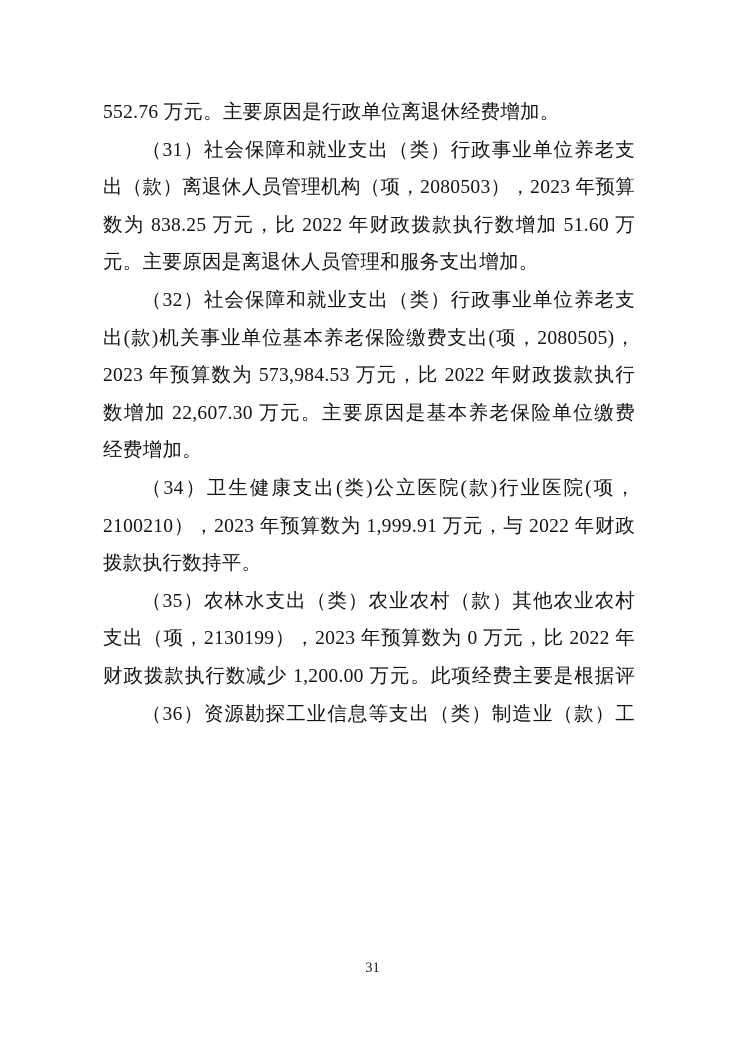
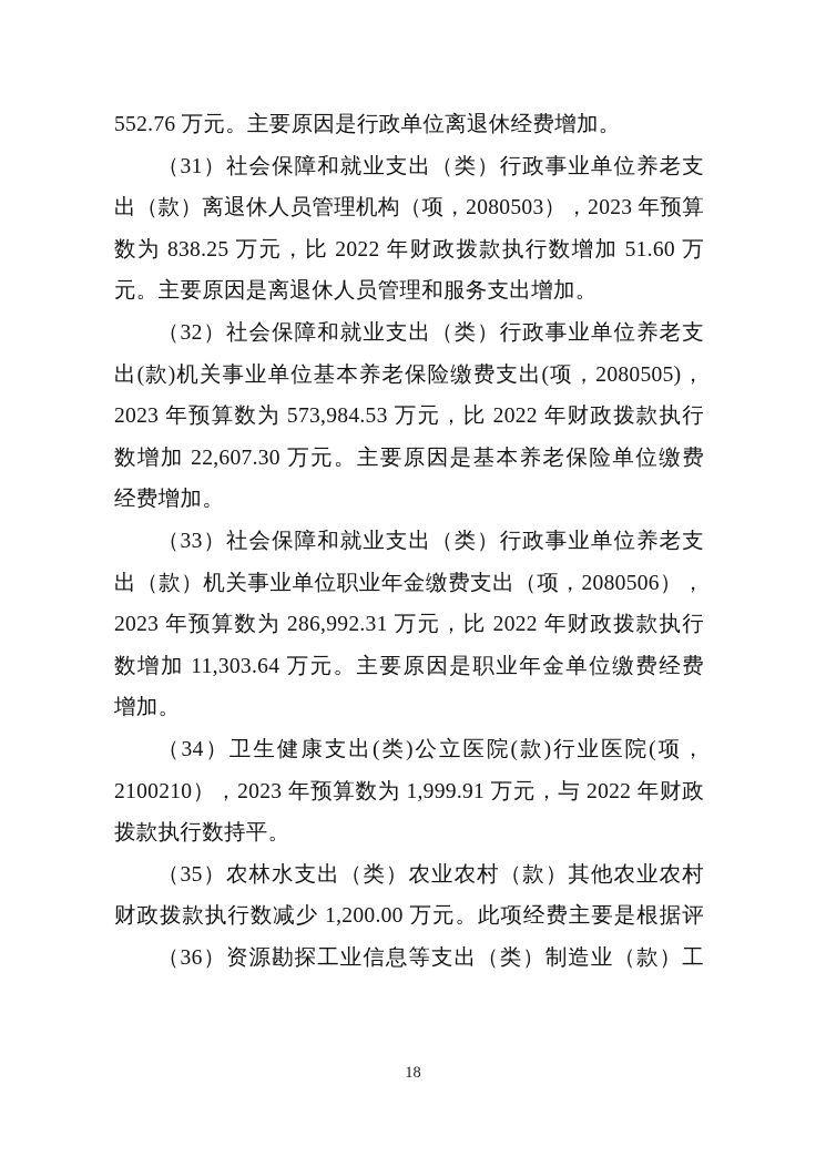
  552.76 万元。主要原因是行政单位离退休经费增加。
  （31）社会保障和就业支出（类）行政事业单位养老支
  出（款）离退休人员管理机构（项，2080503），2023 年预算
  数为 838.25 万元，比 2022 年财政拨款执行数增加 51.60 万
  元。主要原因是离退休人员管理和服务支出增加。
  （32）社会保障和就业支出（类）行政事业单位养老支
  出(款)机关事业单位基本养老保险缴费支出(项，2080505)，
  2023 年预算数为 573,984.53 万元，比 2022 年财政拨款执行
  数增加 22,607.30 万元。主要原因是基本养老保险单位缴费
  经费增加。
+ （33）社会保障和就业支出（类）行政事业单位养老支
+ 出（款）机关事业单位职业年金缴费支出（项，2080506），
+ 2023 年预算数为 286,992.31 万元，比 2022 年财政拨款执行
+ 数增加 11,303.64 万元。主要原因是职业年金单位缴费经费
+ 增加。
  （34）卫生健康支出(类)公立医院(款)行业医院(项，
  2100210），2023 年预算数为 1,999.91 万元，与 2022 年财政
  拨款执行数持平。
  （35）农林水支出（类）农业农村（款）其他农业农村
- 支出（项，2130199），2023 年预算数为 0 万元，比 2022 年
  财政拨款执行数减少 1,200.00 万元。此项经费主要是根据评
  （36）资源勘探工业信息等支出（类）制造业（款）工
- 31
+ 18
